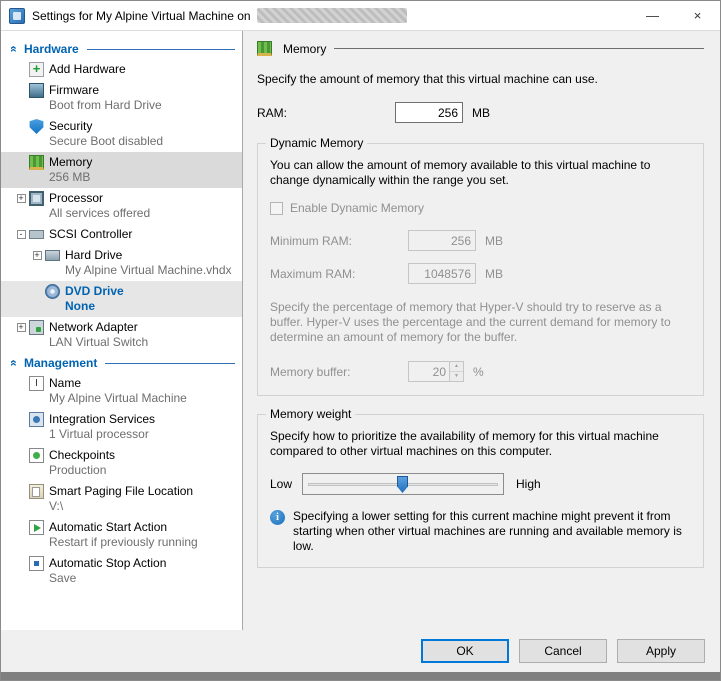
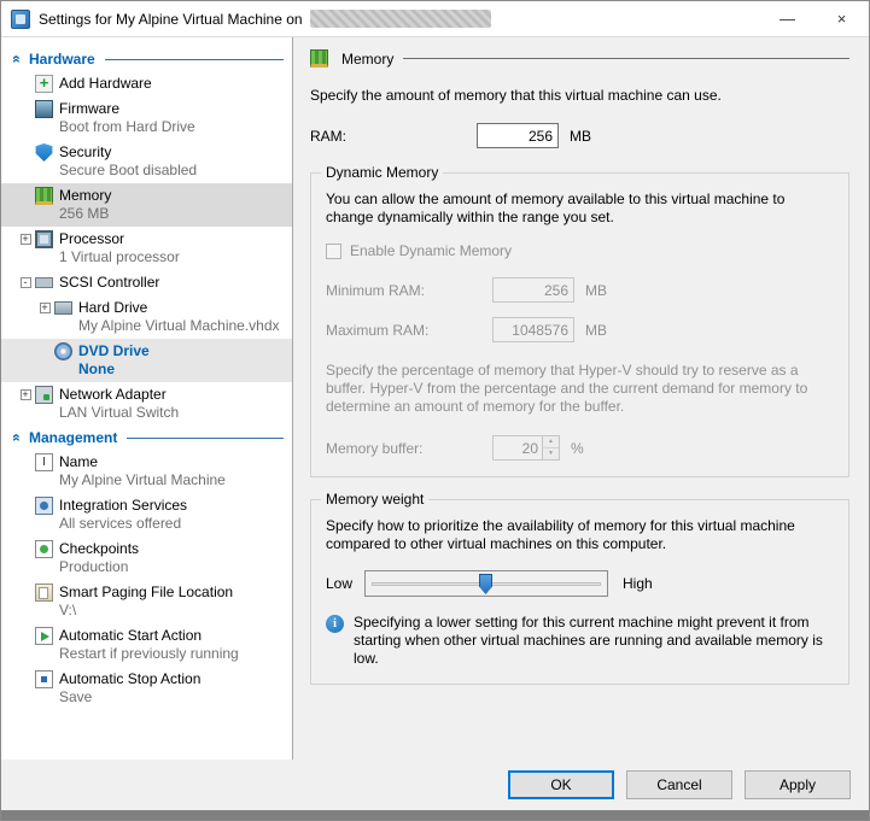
  Settings for My Alpine Virtual Machine on
  —
  ×
  Hardware
  Add Hardware
  Firmware
  Boot from Hard Drive
  Security
  Secure Boot disabled
  Memory
  256 MB
  +
  Processor
- All services offered
+ 1 Virtual processor
  -
  SCSI Controller
  +
  Hard Drive
  My Alpine Virtual Machine.vhdx
  DVD Drive
  None
  +
  Network Adapter
  LAN Virtual Switch
  Management
  Name
  My Alpine Virtual Machine
  Integration Services
- 1 Virtual processor
+ All services offered
  Checkpoints
  Production
  Smart Paging File Location
  V:\
  Automatic Start Action
  Restart if previously running
  Automatic Stop Action
  Save
  Memory
  Specify the amount of memory that this virtual machine can use.
  RAM:
  256
  MB
  Dynamic Memory
  You can allow the amount of memory available to this virtual machine to change dynamically within the range you set.
  Enable Dynamic Memory
  Minimum RAM:
  256
  MB
  Maximum RAM:
  1048576
  MB
- Specify the percentage of memory that Hyper-V should try to reserve as a buffer. Hyper-V uses the percentage and the current demand for memory to determine an amount of memory for the buffer.
+ Specify the percentage of memory that Hyper-V should try to reserve as a buffer. Hyper-V from the percentage and the current demand for memory to determine an amount of memory for the buffer.
  Memory buffer:
  20
  %
  Memory weight
  Specify how to prioritize the availability of memory for this virtual machine compared to other virtual machines on this computer.
  Low
  High
  i
  Specifying a lower setting for this current machine might prevent it from starting when other virtual machines are running and available memory is low.
  OK
  Cancel
  Apply
